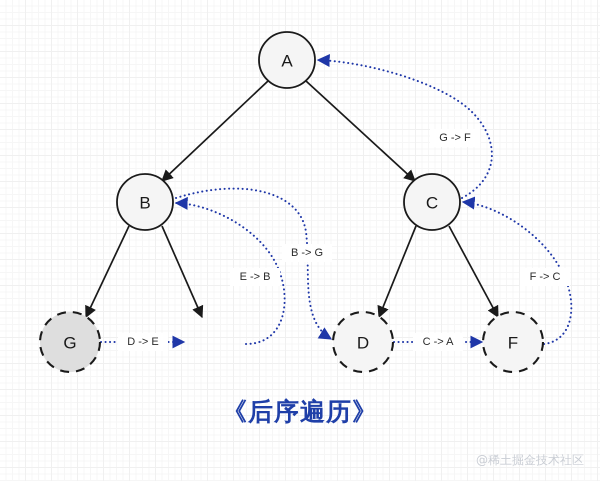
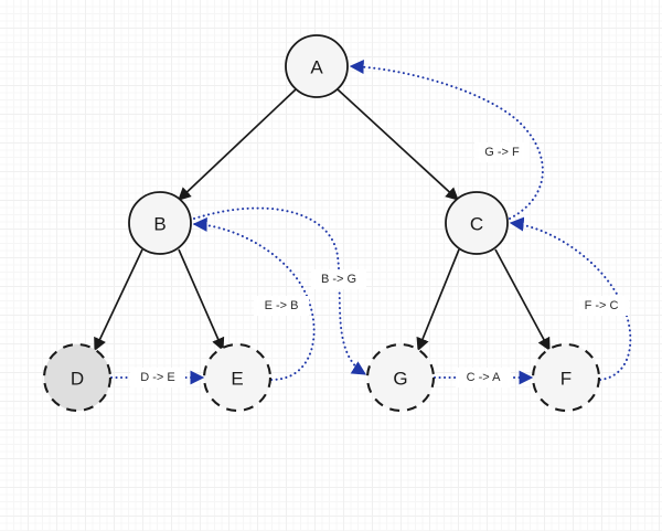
  D -> E
  E -> B
  B -> G
  C -> A
  F -> C
  G -> F
  A
  B
  C
- G
+ D
+ E
- D
+ G
  F
- 《后序遍历》
- @稀土掘金技术社区
